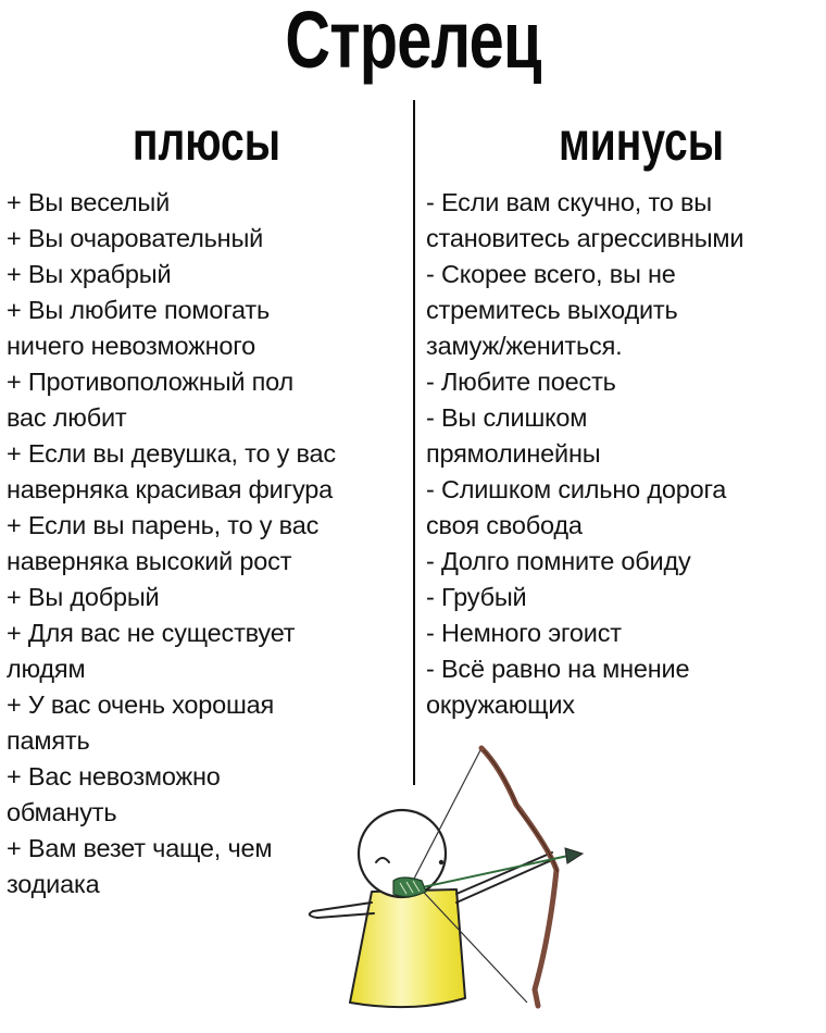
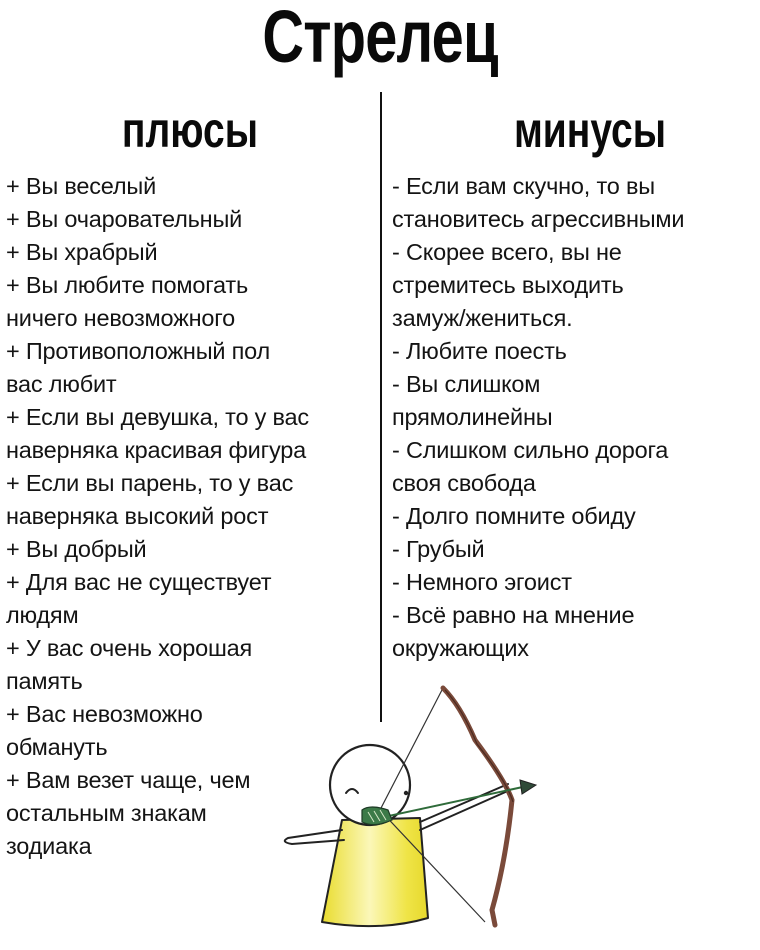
  Стрелец
  плюсы
  минусы
  + Вы веселый
  + Вы очаровательный
  + Вы храбрый
  + Вы любите помогать
  ничего невозможного
  + Противоположный пол
  вас любит
  + Если вы девушка, то у вас
  наверняка красивая фигура
  + Если вы парень, то у вас
  наверняка высокий рост
  + Вы добрый
  + Для вас не существует
  людям
  + У вас очень хорошая
  память
  + Вас невозможно
  обмануть
  + Вам везет чаще, чем
+ остальным знакам
  зодиака
  - Если вам скучно, то вы
  становитесь агрессивными
  - Скорее всего, вы не
  стремитесь выходить
  замуж/жениться.
  - Любите поесть
  - Вы слишком
  прямолинейны
  - Слишком сильно дорога
  своя свобода
  - Долго помните обиду
  - Грубый
  - Немного эгоист
  - Всё равно на мнение
  окружающих
